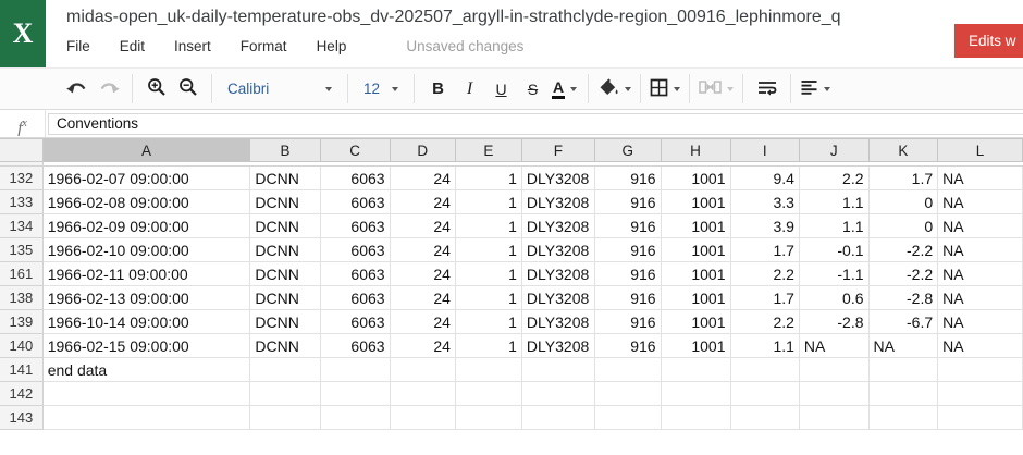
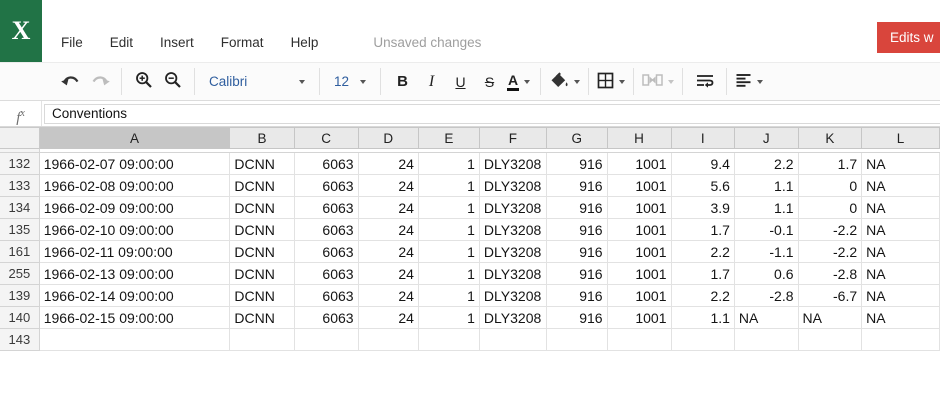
  X
- midas-open_uk-daily-temperature-obs_dv-202507_argyll-in-strathclyde-region_00916_lephinmore_q
  File
  Edit
  Insert
  Format
  Help
  Unsaved changes
  Edits w
  Calibri
  12
  B
  I
  U
  S
  A
  fx
  Conventions
  	A	B	C	D	E	F	G	H	I	J	K	L
  132	1966-02-07 09:00:00	DCNN	6063	24	1	DLY3208	916	1001	9.4	2.2	1.7	NA
- 133	1966-02-08 09:00:00	DCNN	6063	24	1	DLY3208	916	1001	3.3	1.1	0	NA
+ 133	1966-02-08 09:00:00	DCNN	6063	24	1	DLY3208	916	1001	5.6	1.1	0	NA
  134	1966-02-09 09:00:00	DCNN	6063	24	1	DLY3208	916	1001	3.9	1.1	0	NA
  135	1966-02-10 09:00:00	DCNN	6063	24	1	DLY3208	916	1001	1.7	-0.1	-2.2	NA
  161	1966-02-11 09:00:00	DCNN	6063	24	1	DLY3208	916	1001	2.2	-1.1	-2.2	NA
- 138	1966-02-13 09:00:00	DCNN	6063	24	1	DLY3208	916	1001	1.7	0.6	-2.8	NA
+ 255	1966-02-13 09:00:00	DCNN	6063	24	1	DLY3208	916	1001	1.7	0.6	-2.8	NA
- 139	1966-10-14 09:00:00	DCNN	6063	24	1	DLY3208	916	1001	2.2	-2.8	-6.7	NA
+ 139	1966-02-14 09:00:00	DCNN	6063	24	1	DLY3208	916	1001	2.2	-2.8	-6.7	NA
  140	1966-02-15 09:00:00	DCNN	6063	24	1	DLY3208	916	1001	1.1	NA	NA	NA
- 141	end data
- 142
  143
